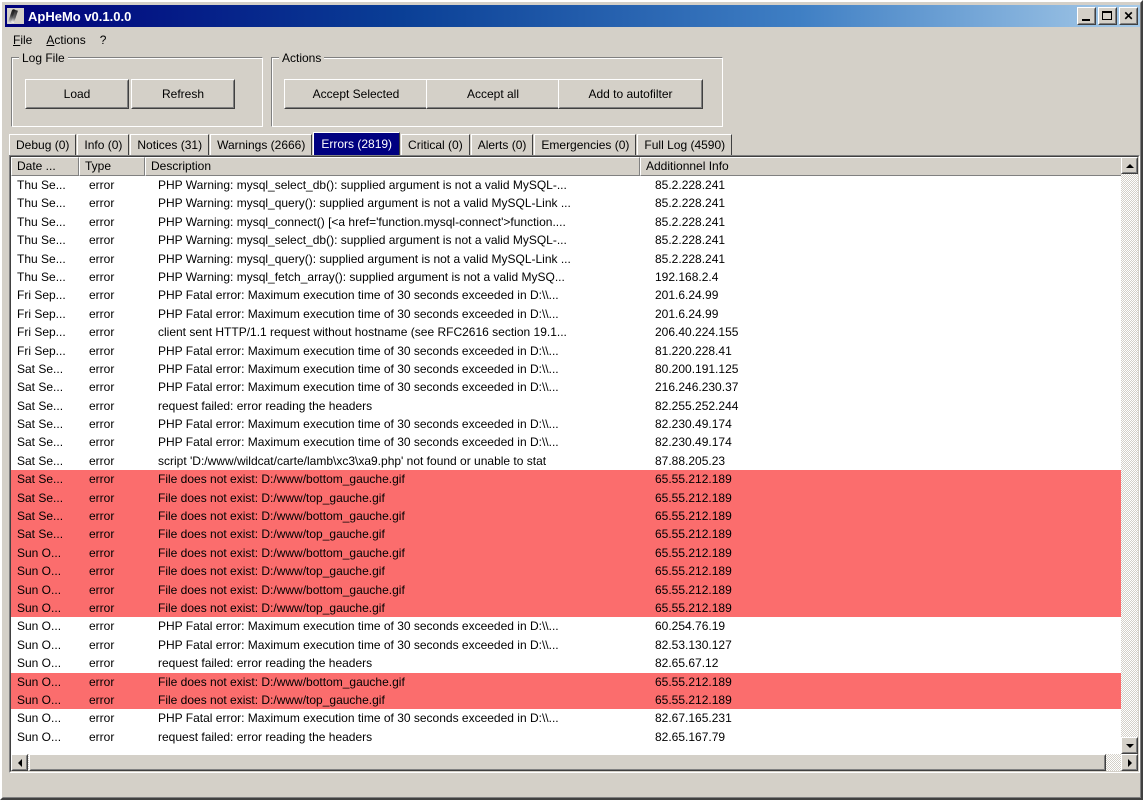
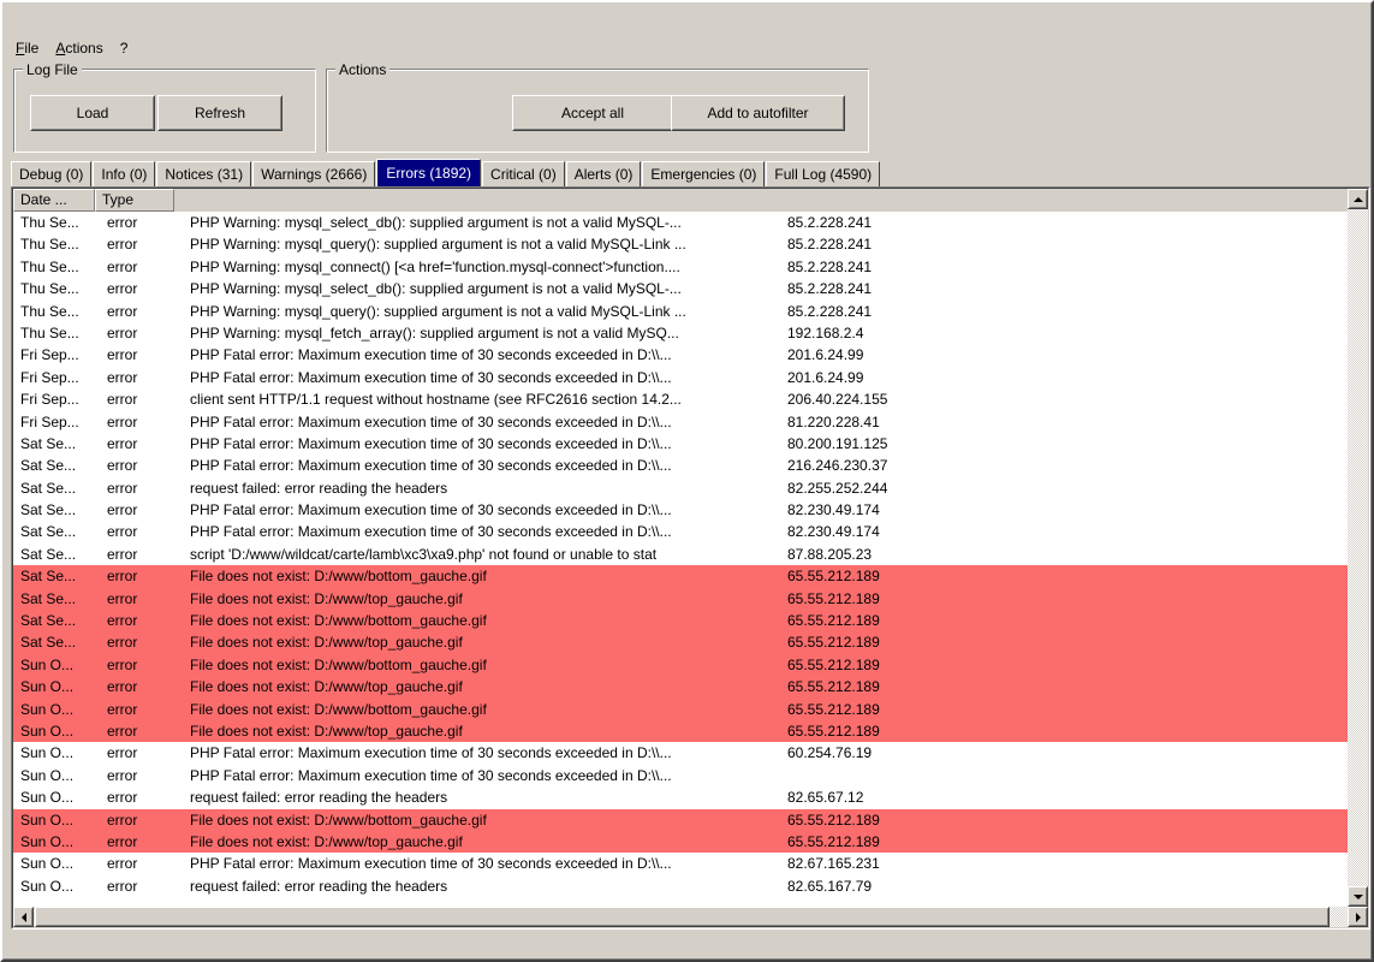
- ApHeMo v0.1.0.0
- ✕
  File
  Actions
  ?
  Log File
  Load
  Refresh
  Actions
- Accept Selected
  Accept all
  Add to autofilter
  Debug (0)
  Info (0)
  Notices (31)
  Warnings (2666)
- Errors (2819)
+ Errors (1892)
  Critical (0)
  Alerts (0)
  Emergencies (0)
  Full Log (4590)
  Date ...
  Type
- Description
- Additionnel Info
  Thu Se...
  error
  PHP Warning: mysql_select_db(): supplied argument is not a valid MySQL-...
  85.2.228.241
  Thu Se...
  error
  PHP Warning: mysql_query(): supplied argument is not a valid MySQL-Link ...
  85.2.228.241
  Thu Se...
  error
  PHP Warning: mysql_connect() [<a href='function.mysql-connect'>function....
  85.2.228.241
  Thu Se...
  error
  PHP Warning: mysql_select_db(): supplied argument is not a valid MySQL-...
  85.2.228.241
  Thu Se...
  error
  PHP Warning: mysql_query(): supplied argument is not a valid MySQL-Link ...
  85.2.228.241
  Thu Se...
  error
  PHP Warning: mysql_fetch_array(): supplied argument is not a valid MySQ...
  192.168.2.4
  Fri Sep...
  error
  PHP Fatal error: Maximum execution time of 30 seconds exceeded in D:\\...
  201.6.24.99
  Fri Sep...
  error
  PHP Fatal error: Maximum execution time of 30 seconds exceeded in D:\\...
  201.6.24.99
  Fri Sep...
  error
- client sent HTTP/1.1 request without hostname (see RFC2616 section 19.1...
+ client sent HTTP/1.1 request without hostname (see RFC2616 section 14.2...
  206.40.224.155
  Fri Sep...
  error
  PHP Fatal error: Maximum execution time of 30 seconds exceeded in D:\\...
  81.220.228.41
  Sat Se...
  error
  PHP Fatal error: Maximum execution time of 30 seconds exceeded in D:\\...
  80.200.191.125
  Sat Se...
  error
  PHP Fatal error: Maximum execution time of 30 seconds exceeded in D:\\...
  216.246.230.37
  Sat Se...
  error
  request failed: error reading the headers
  82.255.252.244
  Sat Se...
  error
  PHP Fatal error: Maximum execution time of 30 seconds exceeded in D:\\...
  82.230.49.174
  Sat Se...
  error
  PHP Fatal error: Maximum execution time of 30 seconds exceeded in D:\\...
  82.230.49.174
  Sat Se...
  error
  script 'D:/www/wildcat/carte/lamb\xc3\xa9.php' not found or unable to stat
  87.88.205.23
  Sat Se...
  error
  File does not exist: D:/www/bottom_gauche.gif
  65.55.212.189
  Sat Se...
  error
  File does not exist: D:/www/top_gauche.gif
  65.55.212.189
  Sat Se...
  error
  File does not exist: D:/www/bottom_gauche.gif
  65.55.212.189
  Sat Se...
  error
  File does not exist: D:/www/top_gauche.gif
  65.55.212.189
  Sun O...
  error
  File does not exist: D:/www/bottom_gauche.gif
  65.55.212.189
  Sun O...
  error
  File does not exist: D:/www/top_gauche.gif
  65.55.212.189
  Sun O...
  error
  File does not exist: D:/www/bottom_gauche.gif
  65.55.212.189
  Sun O...
  error
  File does not exist: D:/www/top_gauche.gif
  65.55.212.189
  Sun O...
  error
  PHP Fatal error: Maximum execution time of 30 seconds exceeded in D:\\...
  60.254.76.19
  Sun O...
  error
  PHP Fatal error: Maximum execution time of 30 seconds exceeded in D:\\...
- 82.53.130.127
  Sun O...
  error
  request failed: error reading the headers
  82.65.67.12
  Sun O...
  error
  File does not exist: D:/www/bottom_gauche.gif
  65.55.212.189
  Sun O...
  error
  File does not exist: D:/www/top_gauche.gif
  65.55.212.189
  Sun O...
  error
  PHP Fatal error: Maximum execution time of 30 seconds exceeded in D:\\...
  82.67.165.231
  Sun O...
  error
  request failed: error reading the headers
  82.65.167.79
